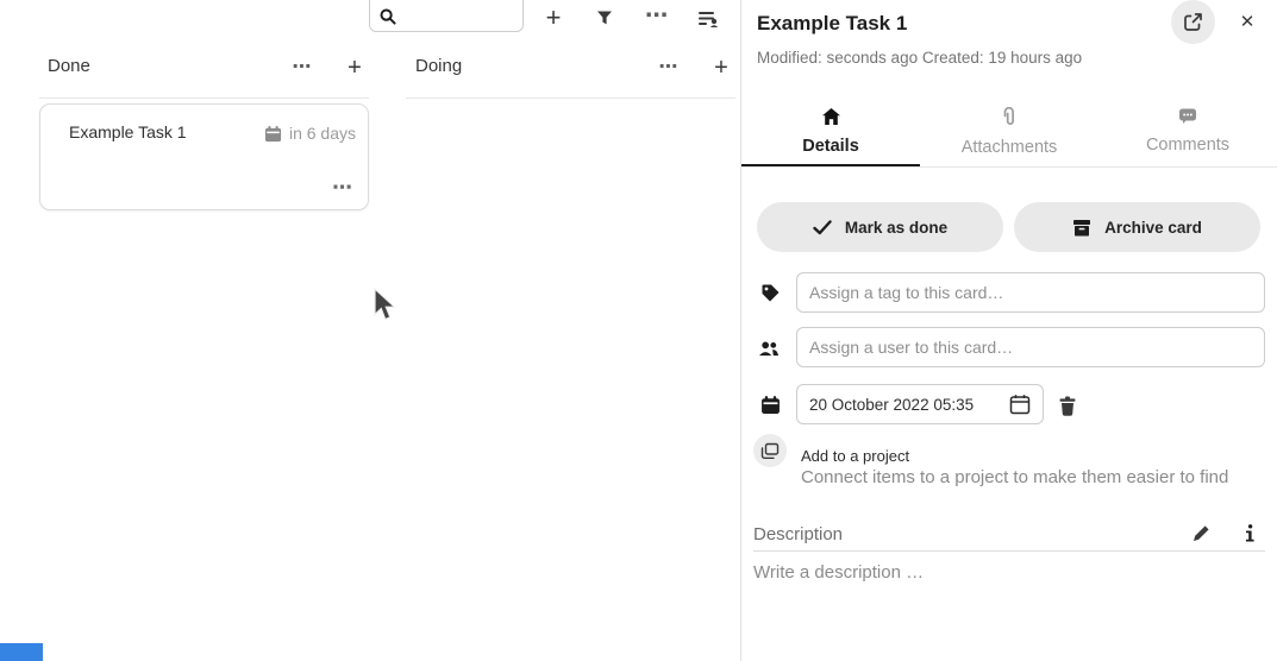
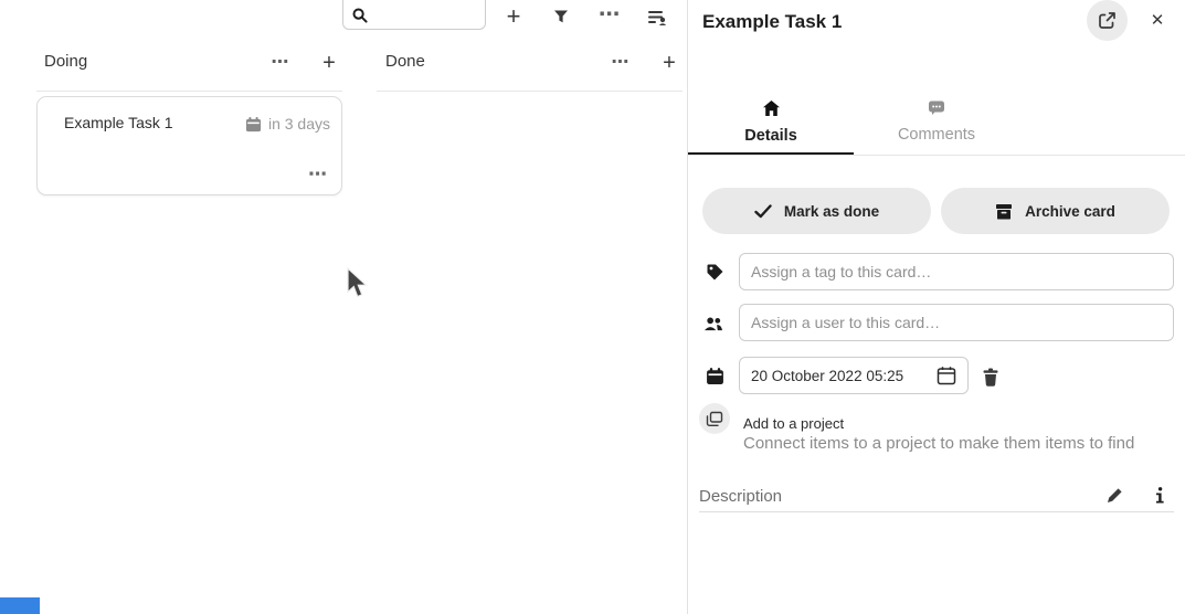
  +
  ⋯
- Done
+ Doing
  ⋯
  +
  Example Task 1
- in 6 days
+ in 3 days
  ⋯
- Doing
+ Done
  ⋯
  +
  Example Task 1
  ✕
- Modified: seconds ago Created: 19 hours ago
  Details
- Attachments
  Comments
  Mark as done
  Archive card
  Assign a tag to this card…
  Assign a user to this card…
- 20 October 2022 05:35
+ 20 October 2022 05:25
  Add to a project
- Connect items to a project to make them easier to find
+ Connect items to a project to make them items to find
  Description
- Write a description …
